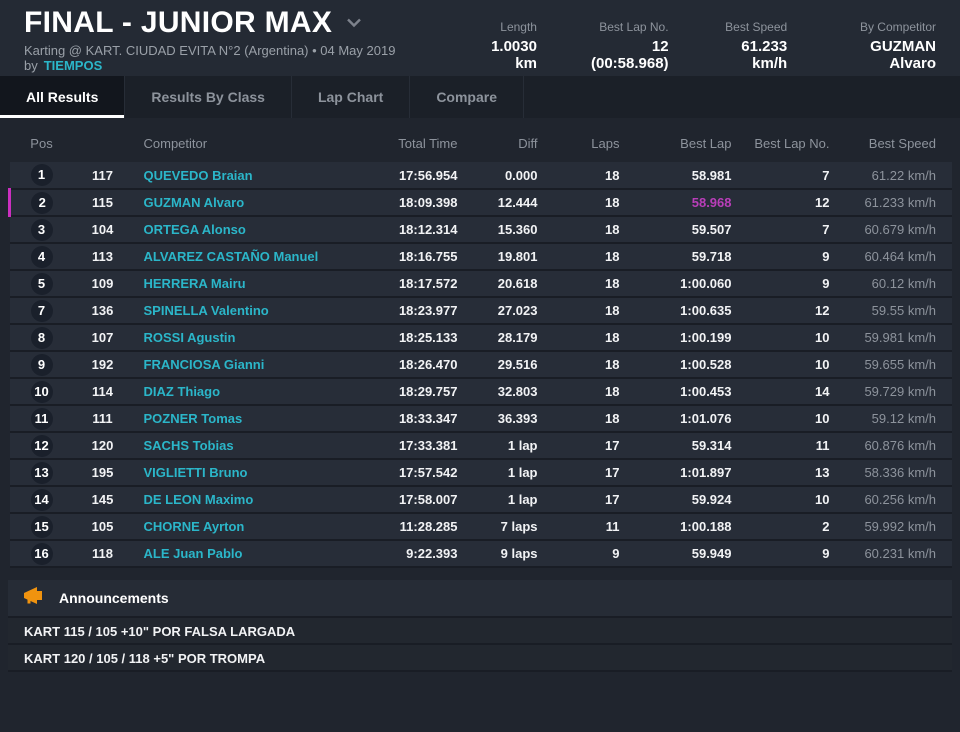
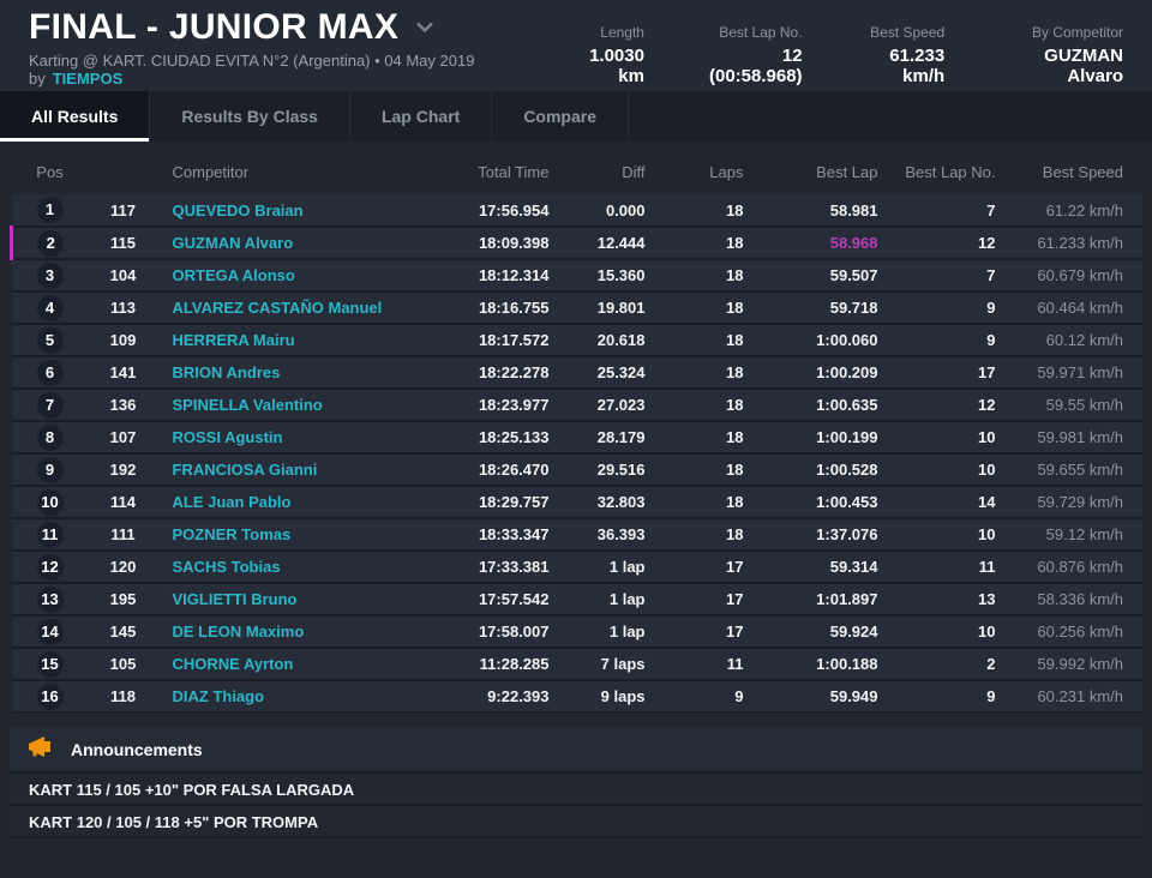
  FINAL - JUNIOR MAX
  Karting @ KART. CIUDAD EVITA N°2 (Argentina) • 04 May 2019 by TIEMPOS
  Length
  1.0030 km
  Best Lap No.
  12 (00:58.968)
  Best Speed
  61.233 km/h
  By Competitor
  GUZMAN Alvaro
  All Results
  Results By Class
  Lap Chart
  Compare
  Pos		Competitor	Total Time	Diff	Laps	Best Lap	Best Lap No.	Best Speed
  1	117	QUEVEDO Braian	17:56.954	0.000	18	58.981	7	61.22 km/h
  2	115	GUZMAN Alvaro	18:09.398	12.444	18	58.968	12	61.233 km/h
  3	104	ORTEGA Alonso	18:12.314	15.360	18	59.507	7	60.679 km/h
  4	113	ALVAREZ CASTAÑO Manuel	18:16.755	19.801	18	59.718	9	60.464 km/h
  5	109	HERRERA Mairu	18:17.572	20.618	18	1:00.060	9	60.12 km/h
+ 6	141	BRION Andres	18:22.278	25.324	18	1:00.209	17	59.971 km/h
  7	136	SPINELLA Valentino	18:23.977	27.023	18	1:00.635	12	59.55 km/h
  8	107	ROSSI Agustin	18:25.133	28.179	18	1:00.199	10	59.981 km/h
  9	192	FRANCIOSA Gianni	18:26.470	29.516	18	1:00.528	10	59.655 km/h
- 10	114	DIAZ Thiago	18:29.757	32.803	18	1:00.453	14	59.729 km/h
+ 10	114	ALE Juan Pablo	18:29.757	32.803	18	1:00.453	14	59.729 km/h
- 11	111	POZNER Tomas	18:33.347	36.393	18	1:01.076	10	59.12 km/h
+ 11	111	POZNER Tomas	18:33.347	36.393	18	1:37.076	10	59.12 km/h
  12	120	SACHS Tobias	17:33.381	1 lap	17	59.314	11	60.876 km/h
  13	195	VIGLIETTI Bruno	17:57.542	1 lap	17	1:01.897	13	58.336 km/h
  14	145	DE LEON Maximo	17:58.007	1 lap	17	59.924	10	60.256 km/h
  15	105	CHORNE Ayrton	11:28.285	7 laps	11	1:00.188	2	59.992 km/h
- 16	118	ALE Juan Pablo	9:22.393	9 laps	9	59.949	9	60.231 km/h
+ 16	118	DIAZ Thiago	9:22.393	9 laps	9	59.949	9	60.231 km/h
  Announcements
  KART 115 / 105 +10" POR FALSA LARGADA
  KART 120 / 105 / 118 +5" POR TROMPA
